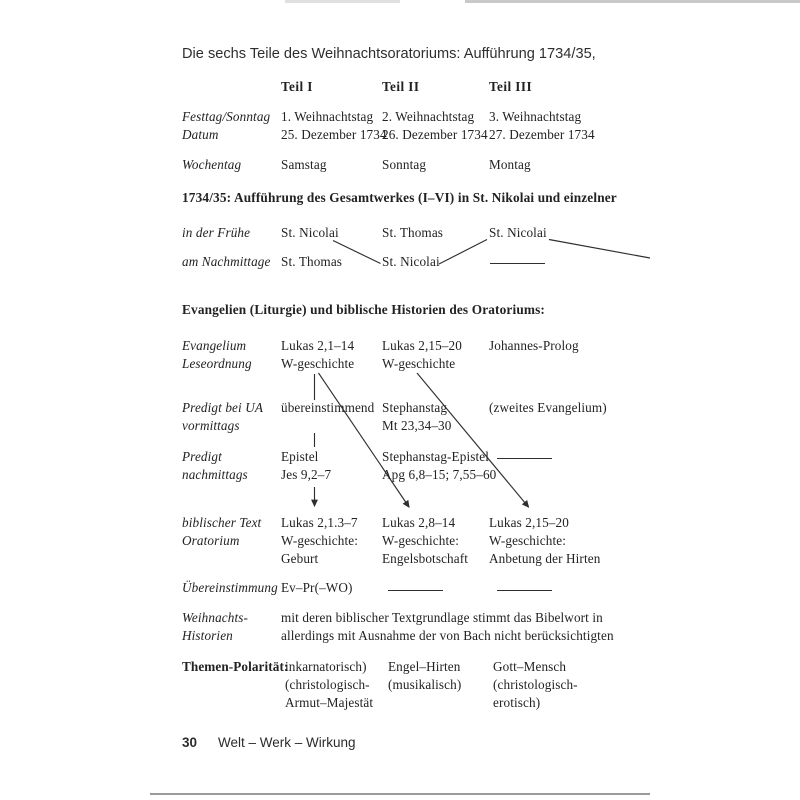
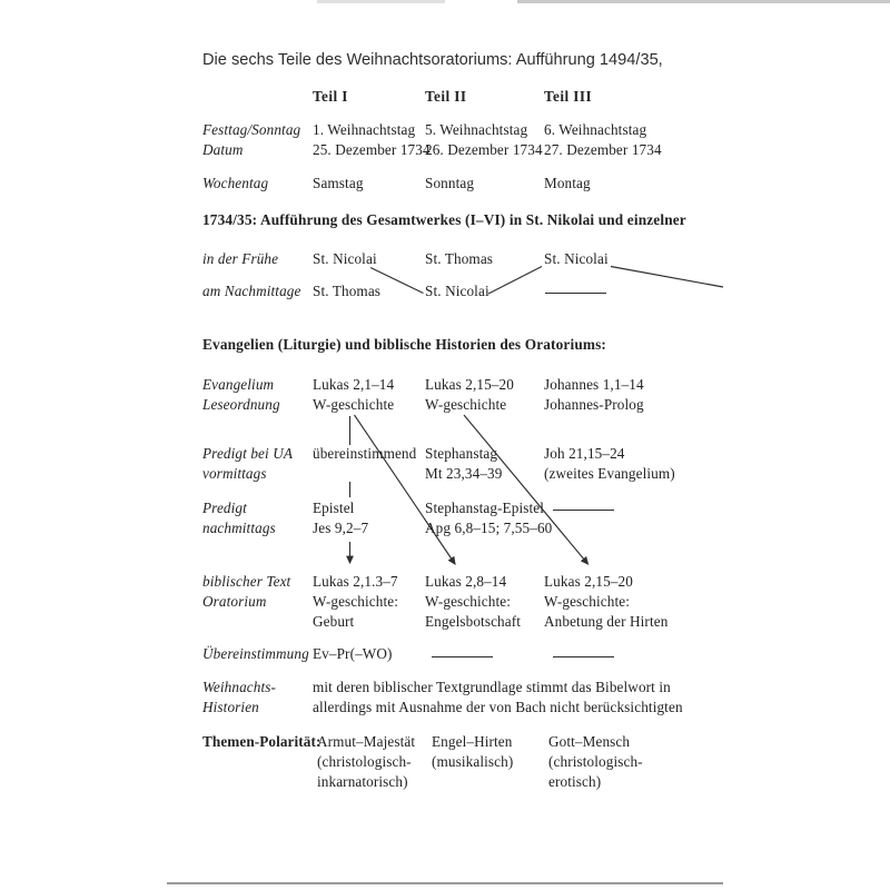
- Die sechs Teile des Weihnachtsoratoriums: Aufführung 1734/35,
+ Die sechs Teile des Weihnachtsoratoriums: Aufführung 1494/35,
  Teil I
  Teil II
  Teil III
  Festtag/Sonntag
  Datum
  1. Weihnachtstag
  25. Dezember 173
- 2. Weihnachtstag
+ 5. Weihnachtstag
  26. Dezember 1734
- 3. Weihnachtstag
+ 6. Weihnachtstag
  27. Dezember 1734
  Wochentag
  Samstag
  Sonntag
  Montag
  1734/35: Aufführung des Gesamtwerkes (I–VI) in St. Nikolai und einzelner
  in der Frühe
  St. Nicolai
  St. Thomas
  St. Nicolai
  am Nachmittage
  St. Thomas
  St. Nicolai
  Evangelien (Liturgie) und biblische Historien des Oratoriums:
  Evangelium
  Leseordnung
  Lukas 2,1–14
  W-geschichte
  Lukas 2,15–20
  W-geschichte
+ Johannes 1,1–14
  Johannes-Prolog
  Predigt bei UA
  vormittags
  übereinstimmend
  Stephanstag
- Mt 23,34–30
+ Mt 23,34–39
+ Joh 21,15–24
  (zweites Evangelium)
  Predigt
  nachmittags
  Epistel
  Jes 9,2–7
  Stephanstag-Epistel
  Apg 6,8–15; 7,55–6
  biblischer Text
  Oratorium
  Lukas 2,1.3–7
  W-geschichte:
  Geburt
  Lukas 2,8–14
  W-geschichte:
  Engelsbotschaft
  Lukas 2,15–20
  W-geschichte:
  Anbetung der Hirten
  Übereinstimmung
  Ev–Pr(–WO)
  Weihnachts-
  Historien
  mit deren biblischer Textgrundlage stimmt das Bibelwort in
  allerdings mit Ausnahme der von Bach nicht berücksichtigten
  Themen-Polarität
- inkarnatorisch)
+ Armut–Majestät
  (christologisch-
- Armut–Majestät
+ inkarnatorisch)
  Engel–Hirten
  (musikalisch)
  Gott–Mensch
  (christologisch-
  erotisch)
- 30
- Welt – Werk – Wirkung
